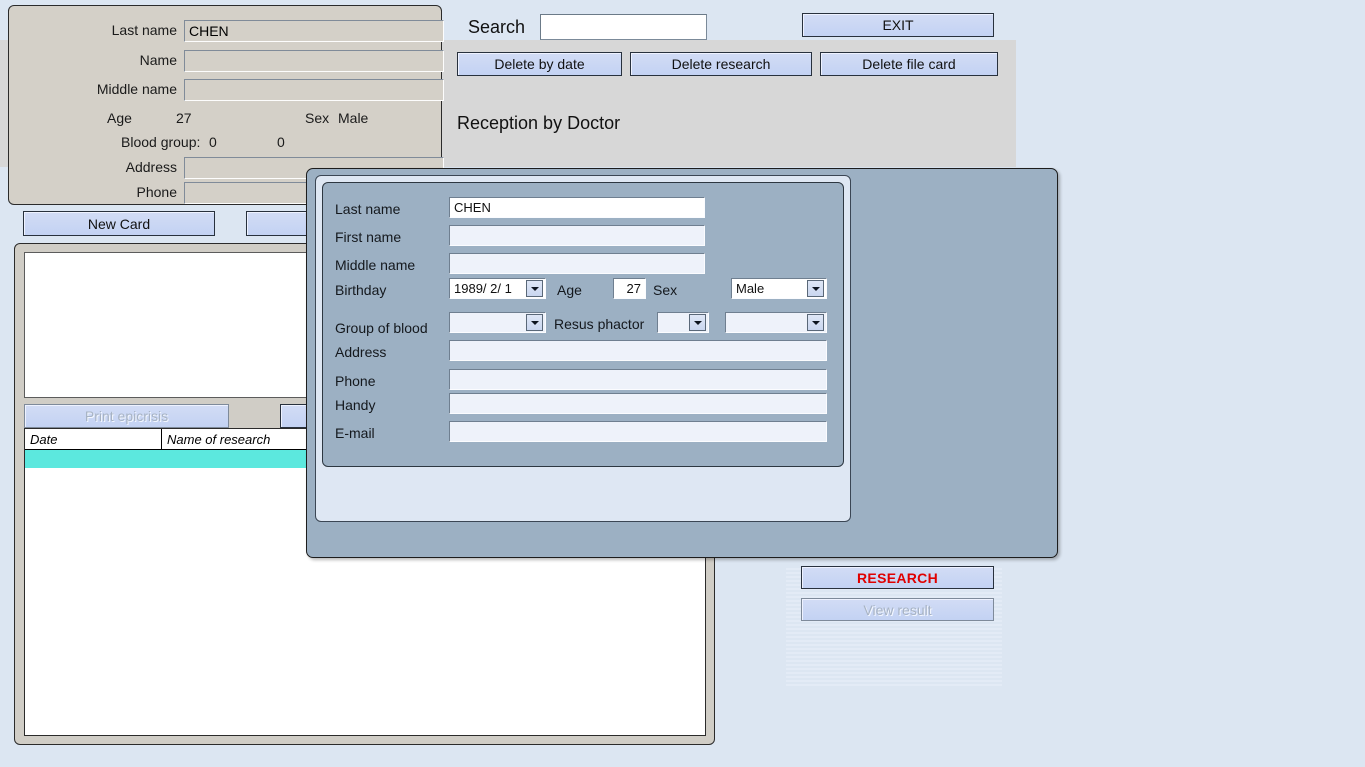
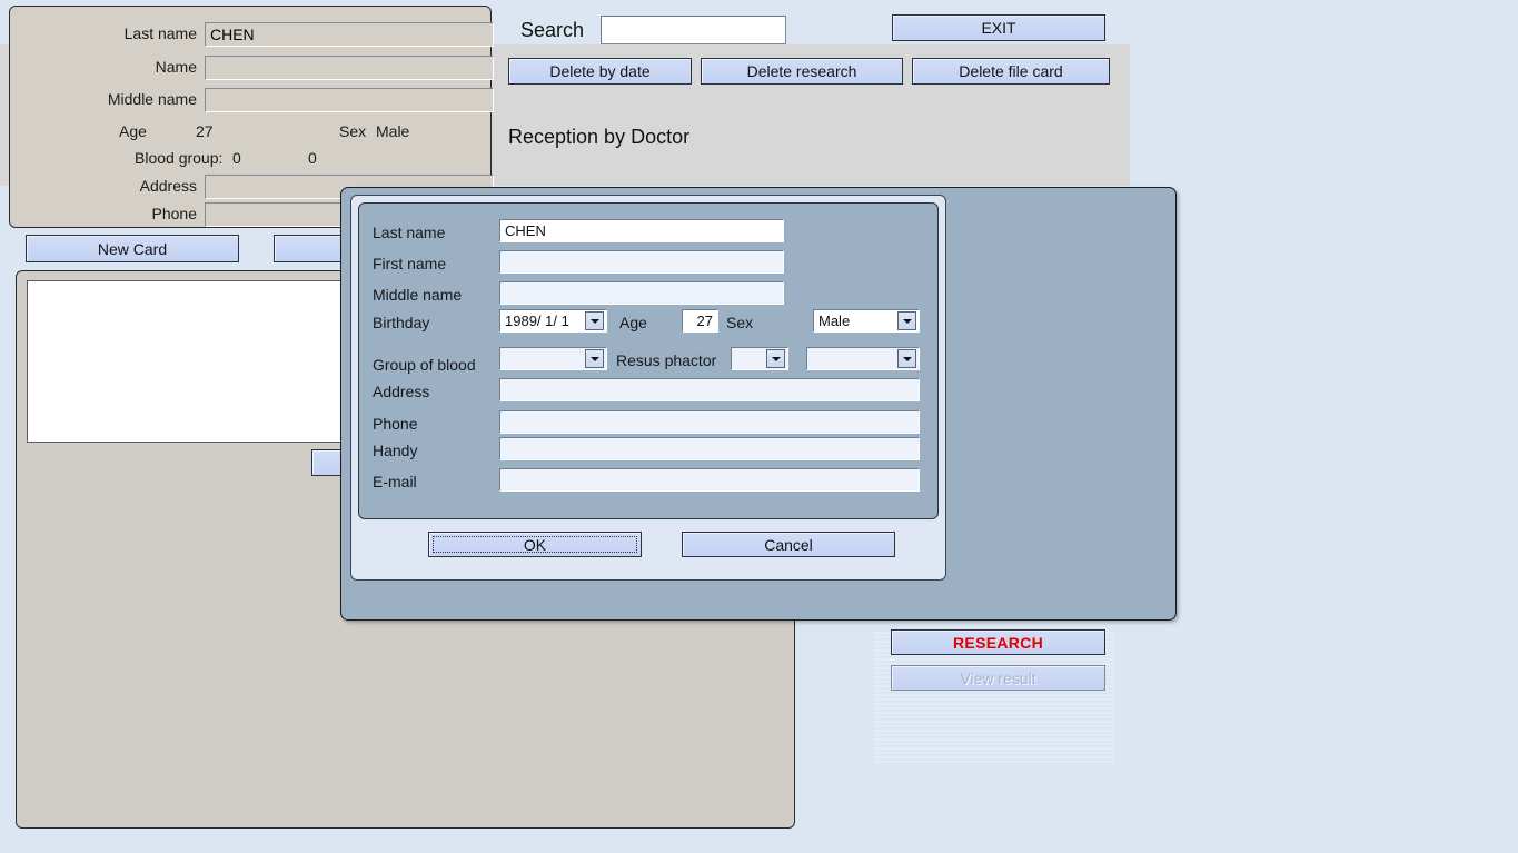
  Last name
  CHEN
  Name
  Middle name
  Age
  27
  Sex
  Male
  Blood group:
  0
  0
  Address
  Phone
  New Card
  Search
  EXIT
  Delete by date
  Delete research
  Delete file card
  Reception by Doctor
- Print epicrisis
- Date
- Name of research
  RESEARCH
  View result
  Last name
  CHEN
  First name
  Middle name
  Birthday
- 1989/ 2/ 1
+ 1989/ 1/ 1
  Age
  27
  Sex
  Male
  Group of blood
  Resus phactor
  Address
  Phone
  Handy
  E-mail
+ OK
+ Cancel
